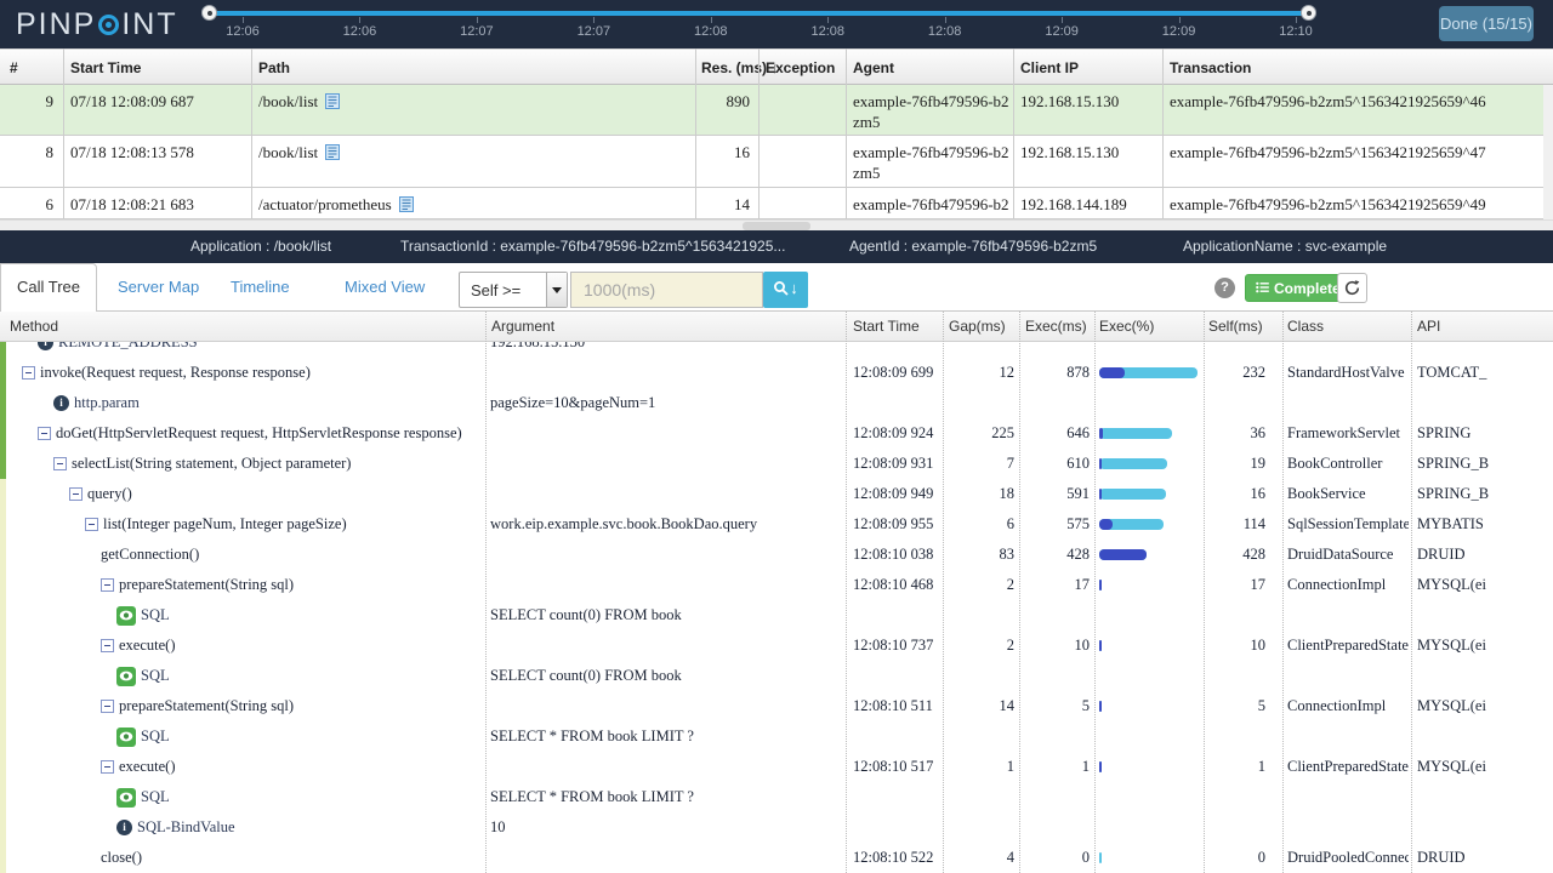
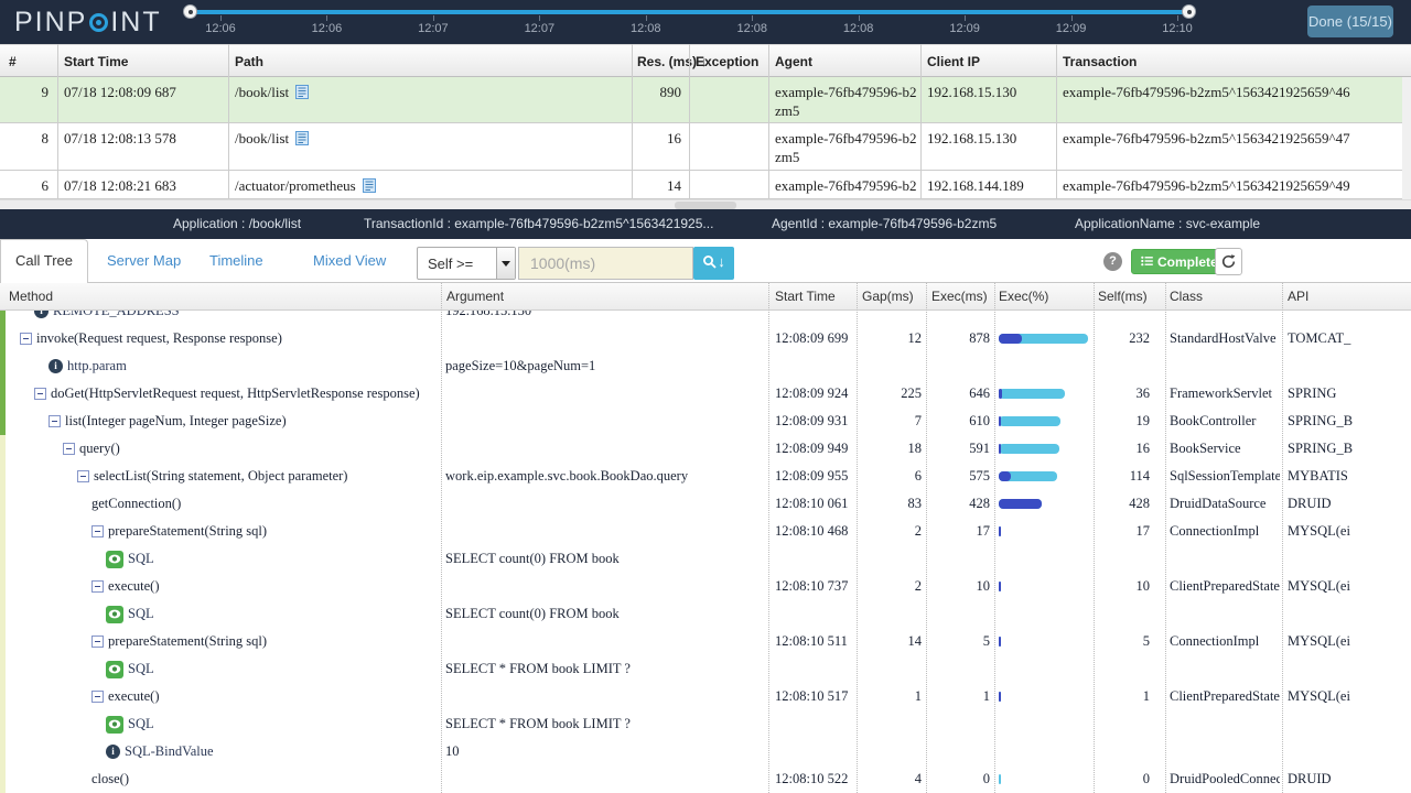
  PINP INT
  12:06
  12:06
  12:07
  12:07
  12:08
  12:08
  12:08
  12:09
  12:09
  12:10
  Done (15/15)
  #
  Start Time
  Path
  Res. (m) ↓
  Exception
  Agent
  Client IP
  Transaction
  9
  07/18 12:08:09 687
  /book/list
  890
  example-76fb479596-b2zm5
  192.168.15.130
  example-76fb479596-b2zm5^1563421925659^46
  8
  07/18 12:08:13 578
  /book/list
  16
  example-76fb479596-b2zm5
  192.168.15.130
  example-76fb479596-b2zm5^1563421925659^47
  6
  07/18 12:08:21 683
  /actuator/prometheus
  14
  example-76fb479596-b2
  192.168.144.189
  example-76fb479596-b2zm5^1563421925659^49
  Application : /book/list
  TransactionId : example-76fb479596-b2zm5^1563421925...
  AgentId : example-76fb479596-b2zm5
  ApplicationName : svc-example
  Call Tree
  Server Map
  Timeline
  Mixed View
  Self >=
  1000(ms)
  ↓
  ?
  Complet
  Method
  Argument
  Start Time
  Gap(ms)
  Exec(ms)
  Exec(%)
  Self(ms)
  Class
  API
  i
  REMOTE_ADDRESS
  192.168.15.130
  invoke(Request request, Response response)
  12:08:09 699
  12
  878
  232
  StandardHostValve
  TOMCAT_
  i
  http.param
  pageSize=10&pageNum=1
  doGet(HttpServletRequest request, HttpServletResponse response)
  12:08:09 924
  225
  646
  36
  FrameworkServlet
  SPRING
- selectList(String statement, Object parameter)
+ list(Integer pageNum, Integer pageSize)
  12:08:09 931
  7
  610
  19
  BookController
  SPRING_B
  query()
  12:08:09 949
  18
  591
  16
  BookService
  SPRING_B
- list(Integer pageNum, Integer pageSize)
+ selectList(String statement, Object parameter)
  work.eip.example.svc.book.BookDao.query
  12:08:09 955
  6
  575
  114
  SqlSessionTemplate
  MYBATIS
  getConnection()
- 12:08:10 038
+ 12:08:10 061
  83
  428
  428
  DruidDataSource
  DRUID
  prepareStatement(String sql)
  12:08:10 468
  2
  17
  17
  ConnectionImpl
  MYSQL(ei
  SQL
  SELECT count(0) FROM book
  execute()
  12:08:10 737
  2
  10
  10
  ClientPreparedState
  MYSQL(ei
  SQL
  SELECT count(0) FROM book
  prepareStatement(String sql)
  12:08:10 511
  14
  5
  5
  ConnectionImpl
  MYSQL(ei
  SQL
  SELECT * FROM book LIMIT ?
  execute()
  12:08:10 517
  1
  1
  1
  ClientPreparedState
  MYSQL(ei
  SQL
  SELECT * FROM book LIMIT ?
  i
  SQL-BindValue
  10
  close()
  12:08:10 522
  4
  0
  0
  DruidPooledConnec
  DRUID
